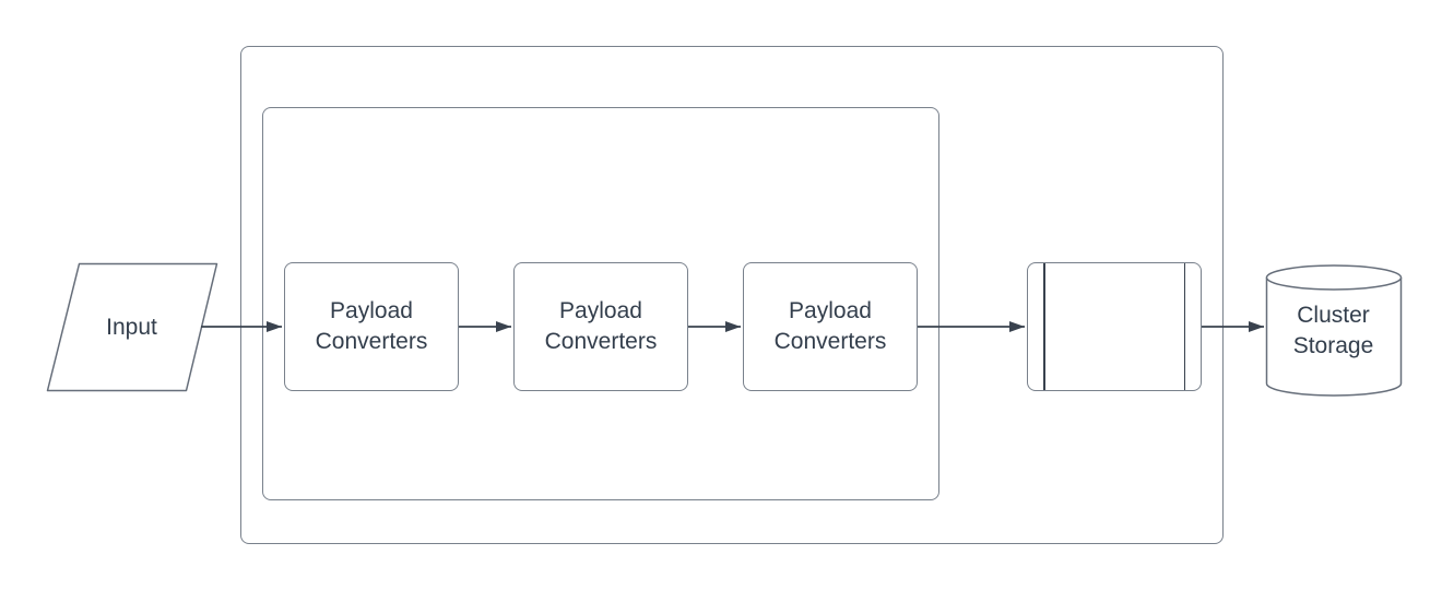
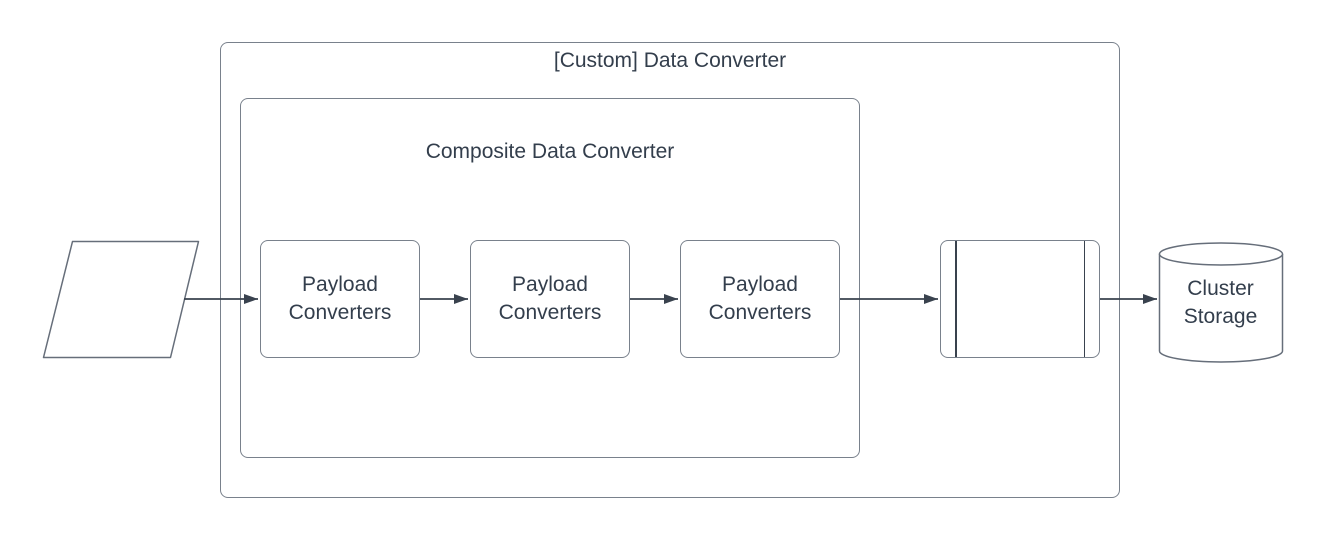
+ [Custom] Data Converter
+ Composite Data Converter
  Payload Converters
  Payload Converters
  Payload Converters
- Input
  Cluster Storage
